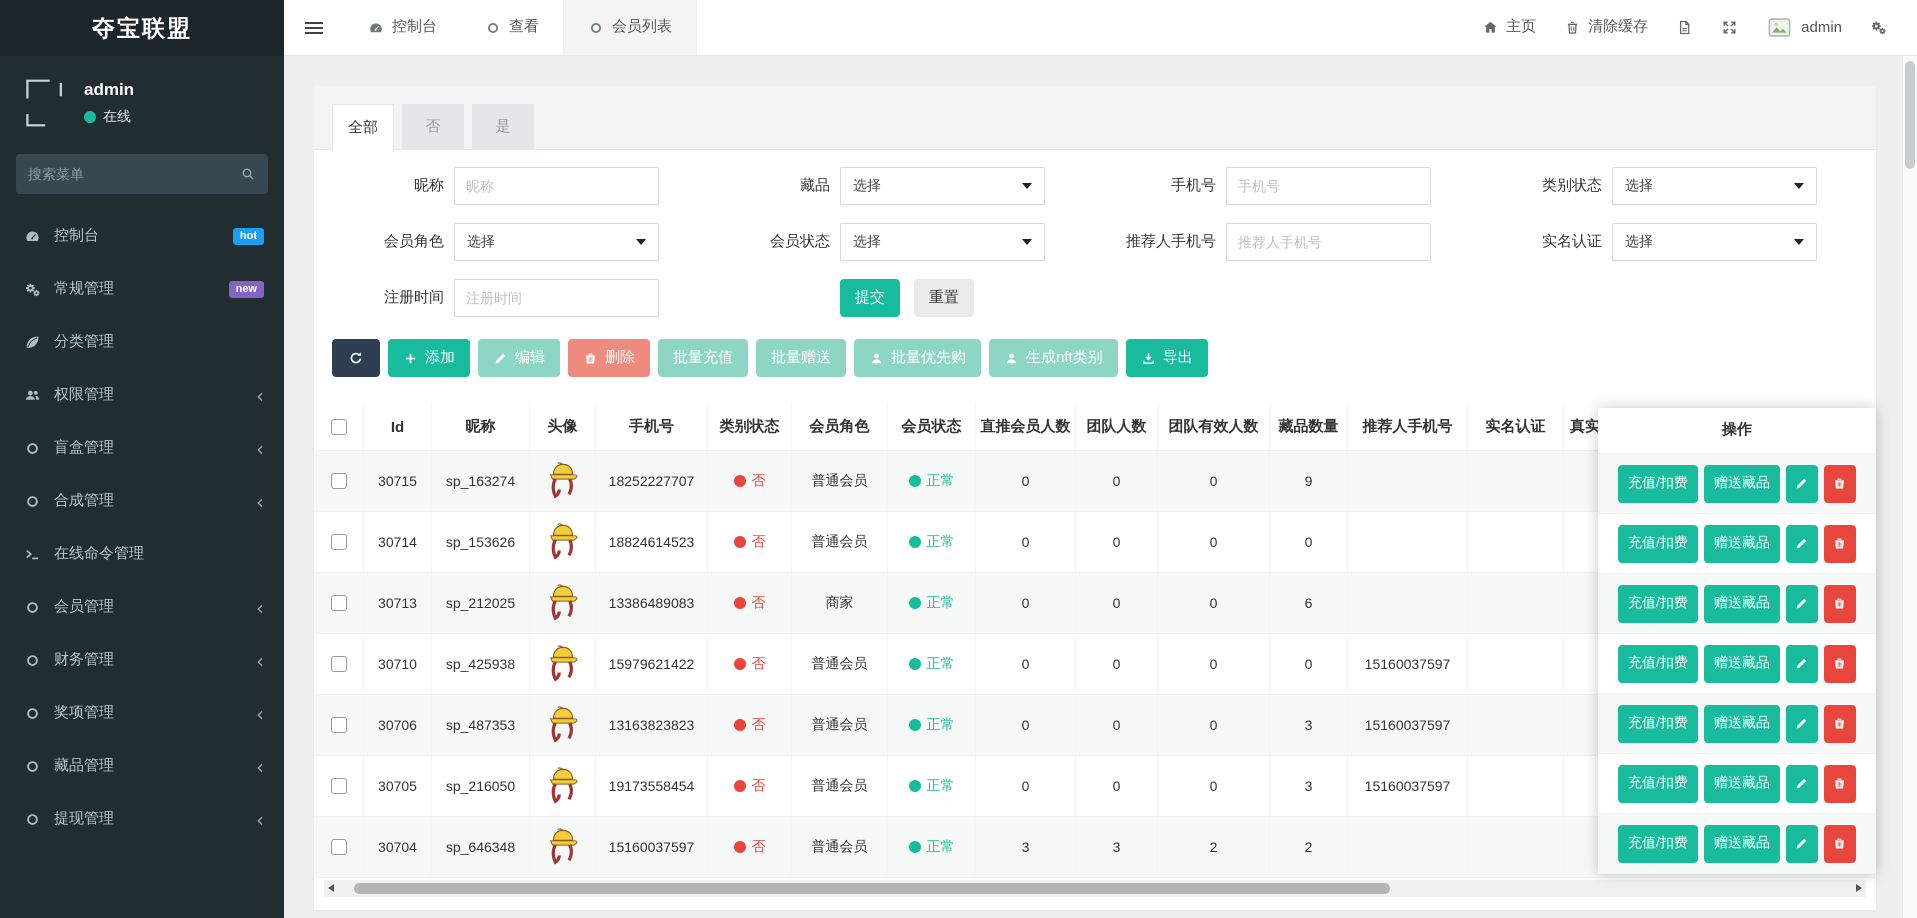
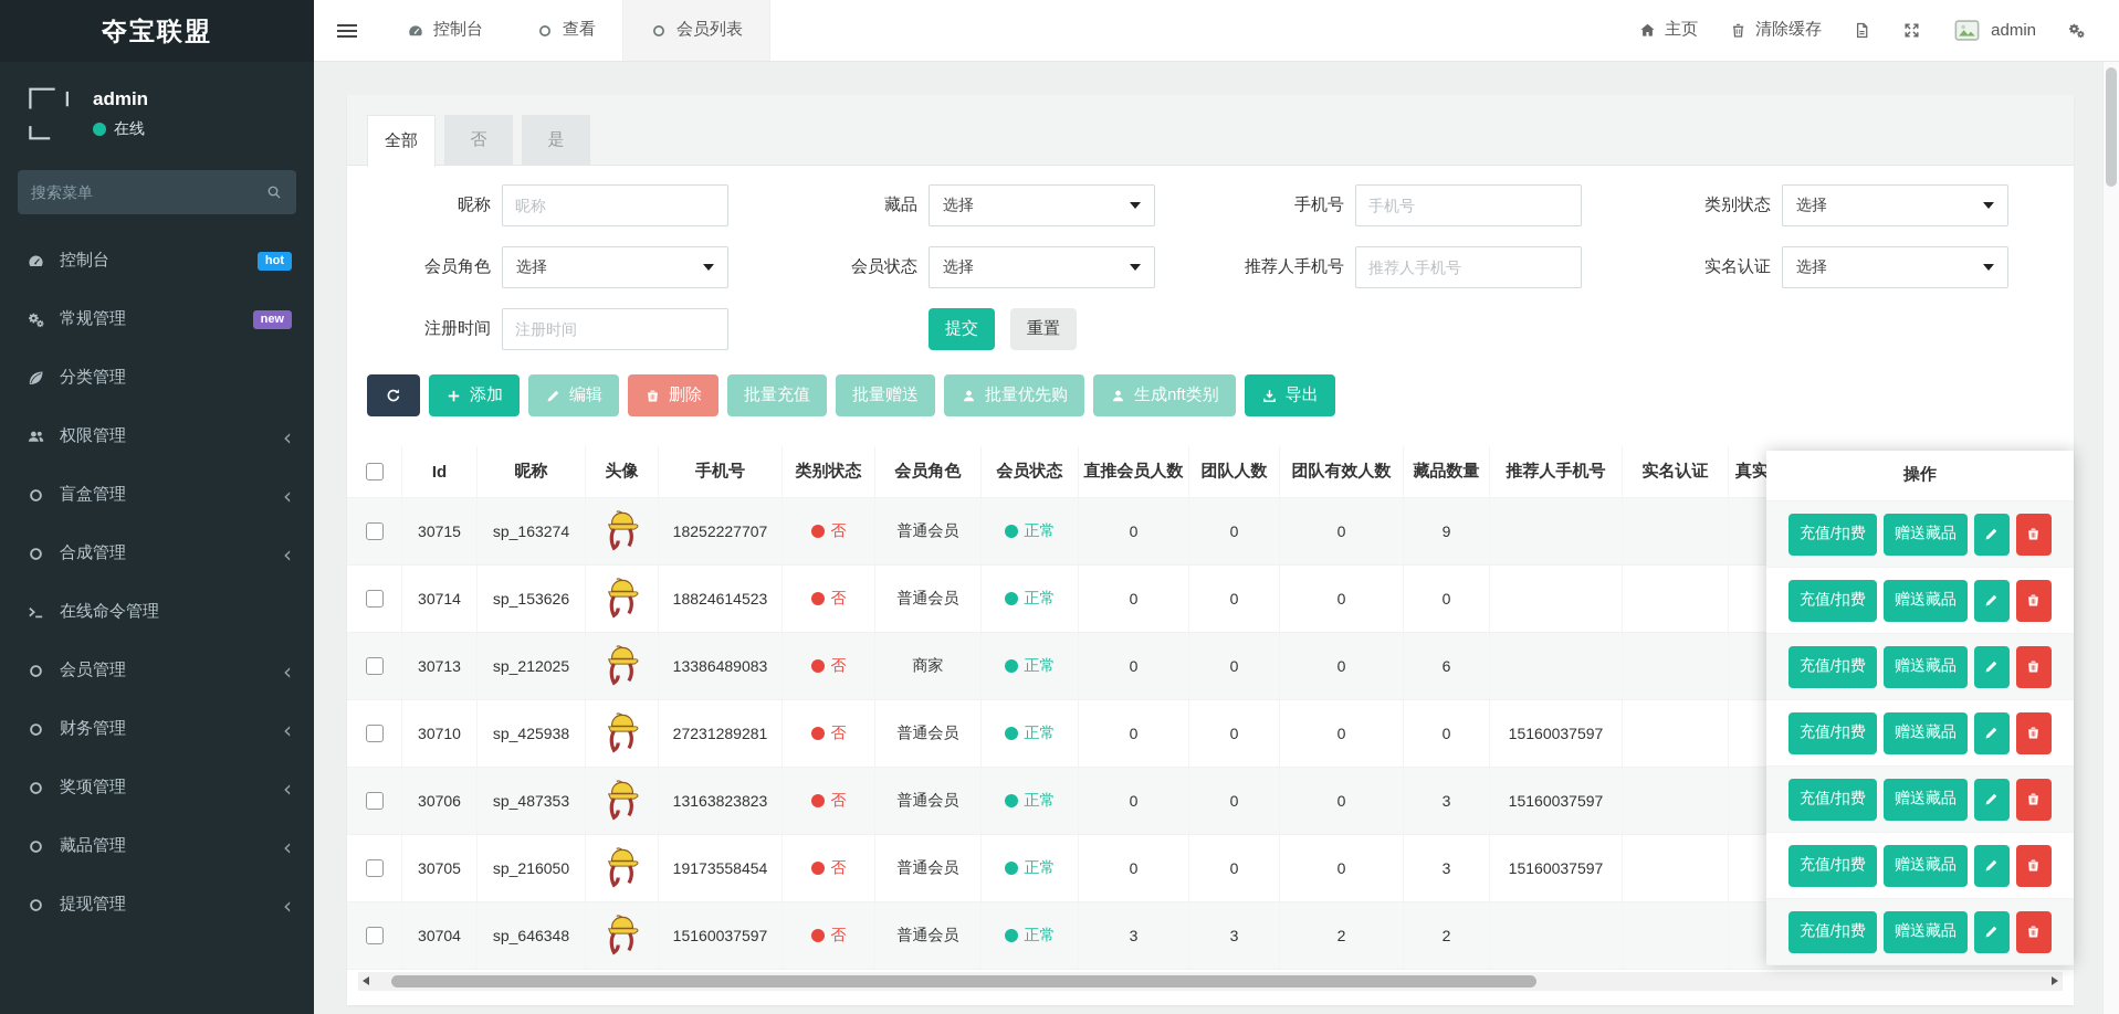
  夺宝联盟
  admin
  在线
  搜索菜单
  控制台
  hot
  常规管理
  new
  分类管理
  权限管理
  ‹
  盲盒管理
  ‹
  合成管理
  ‹
  在线命令管理
  会员管理
  ‹
  财务管理
  ‹
  奖项管理
  ‹
  藏品管理
  ‹
  提现管理
  ‹
  控制台
  查看
  会员列表
  主页
  清除缓存
  admin
  全部
  否
  是
  昵称
  昵称
  藏品
  选择
  手机号
  手机号
  类别状态
  选择
  会员角色
  选择
  会员状态
  选择
  推荐人手机号
  推荐人手机号
  实名认证
  选择
  注册时间
  注册时间
  提交
  重置
  添加
  编辑
  删除
  批量充值
  批量赠送
  批量优先购
  生成nft类别
  导出
  Id
  昵称
  头像
  手机号
  类别状态
  会员角色
  会员状态
  直推会员人数
  团队人数
  团队有效人数
  藏品数量
  推荐人手机号
  实名认证
  30715
  sp_163274
  18252227707
  否
  普通会员
  正常
  0
  0
  0
  9
  30714
  sp_153626
  18824614523
  否
  普通会员
  正常
  0
  0
  0
  0
  30713
  sp_212025
  13386489083
  否
  商家
  正常
  0
  0
  0
  6
  30710
  sp_425938
- 15979621422
+ 27231289281
  否
  普通会员
  正常
  0
  0
  0
  0
  15160037597
  30706
  sp_487353
  13163823823
  否
  普通会员
  正常
  0
  0
  0
  3
  15160037597
  30705
  sp_216050
  19173558454
  否
  普通会员
  正常
  0
  0
  0
  3
  15160037597
  30704
  sp_646348
  15160037597
  否
  普通会员
  正常
  3
  3
  2
  2
  操作
  充值/扣费
  赠送藏品
  充值/扣费
  赠送藏品
  充值/扣费
  赠送藏品
  充值/扣费
  赠送藏品
  充值/扣费
  赠送藏品
  充值/扣费
  赠送藏品
  充值/扣费
  赠送藏品
